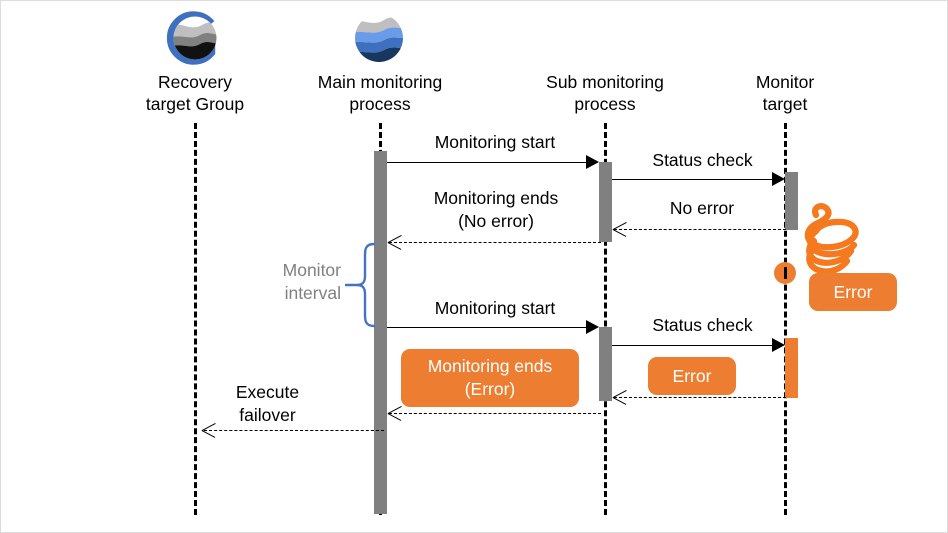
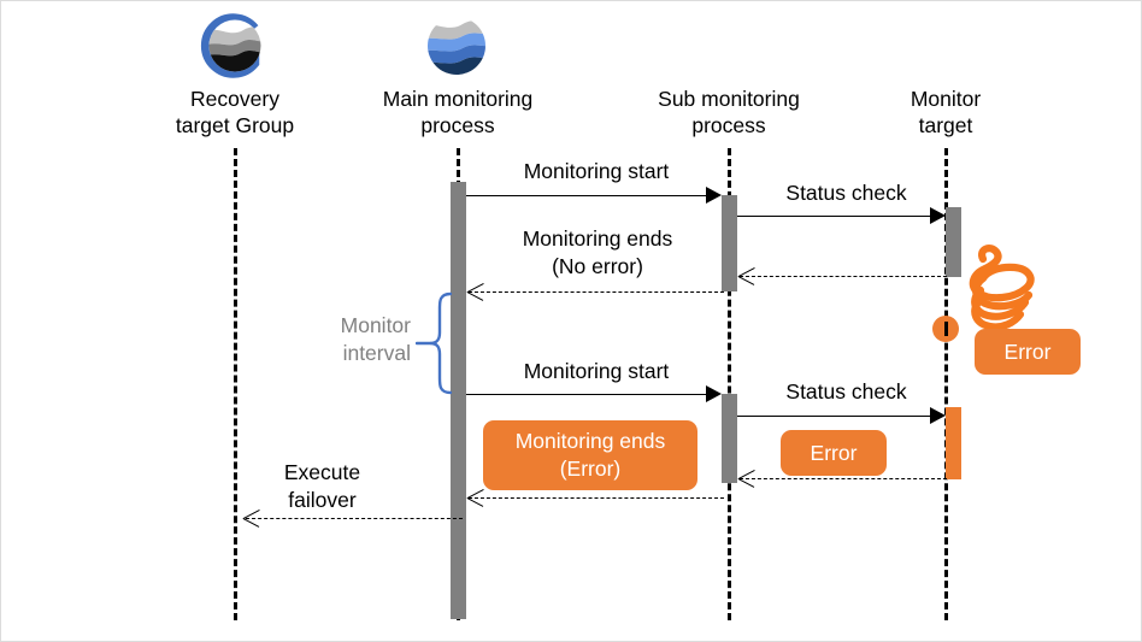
  Recovery
  target Group
  Main monitoring
  process
  Sub monitoring
  process
  Monitor
  target
  Monitoring start
  Status check
- No error
  Monitoring ends
  (No error)
  Monitor
  interval
  Error
  Monitoring start
  Status check
  Error
  Monitoring ends
  (Error)
  Execute
  failover
